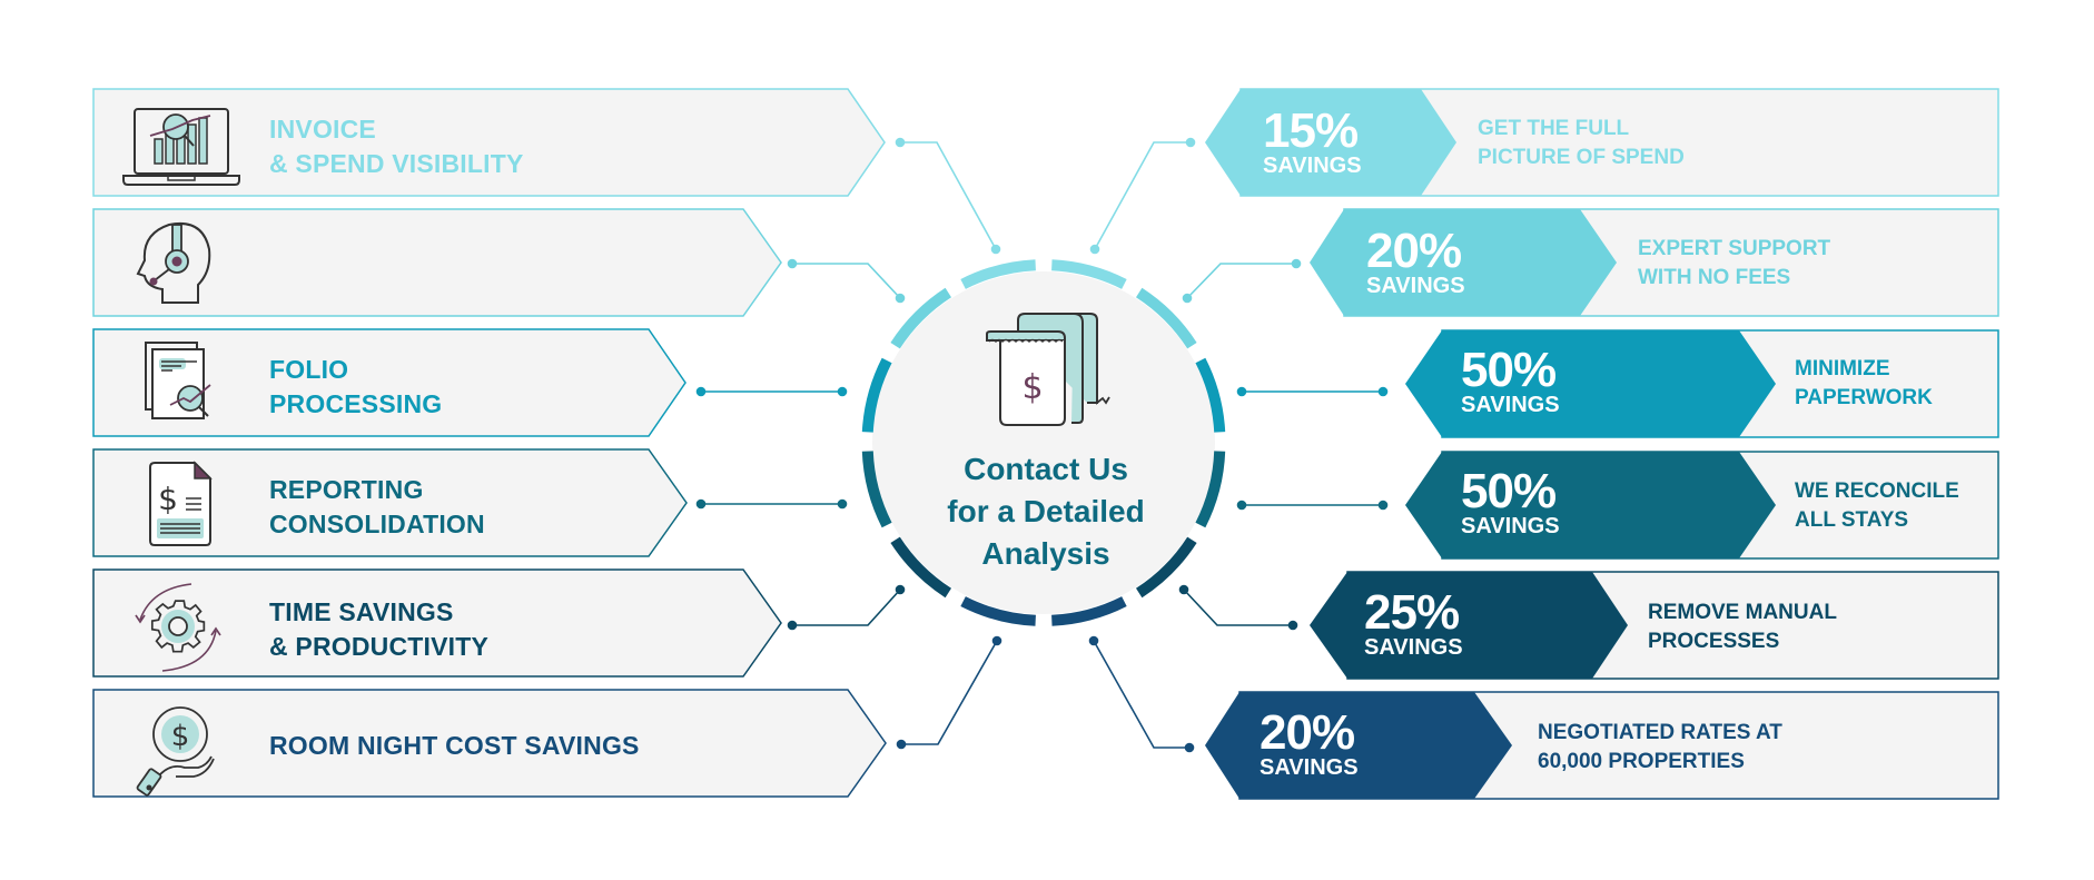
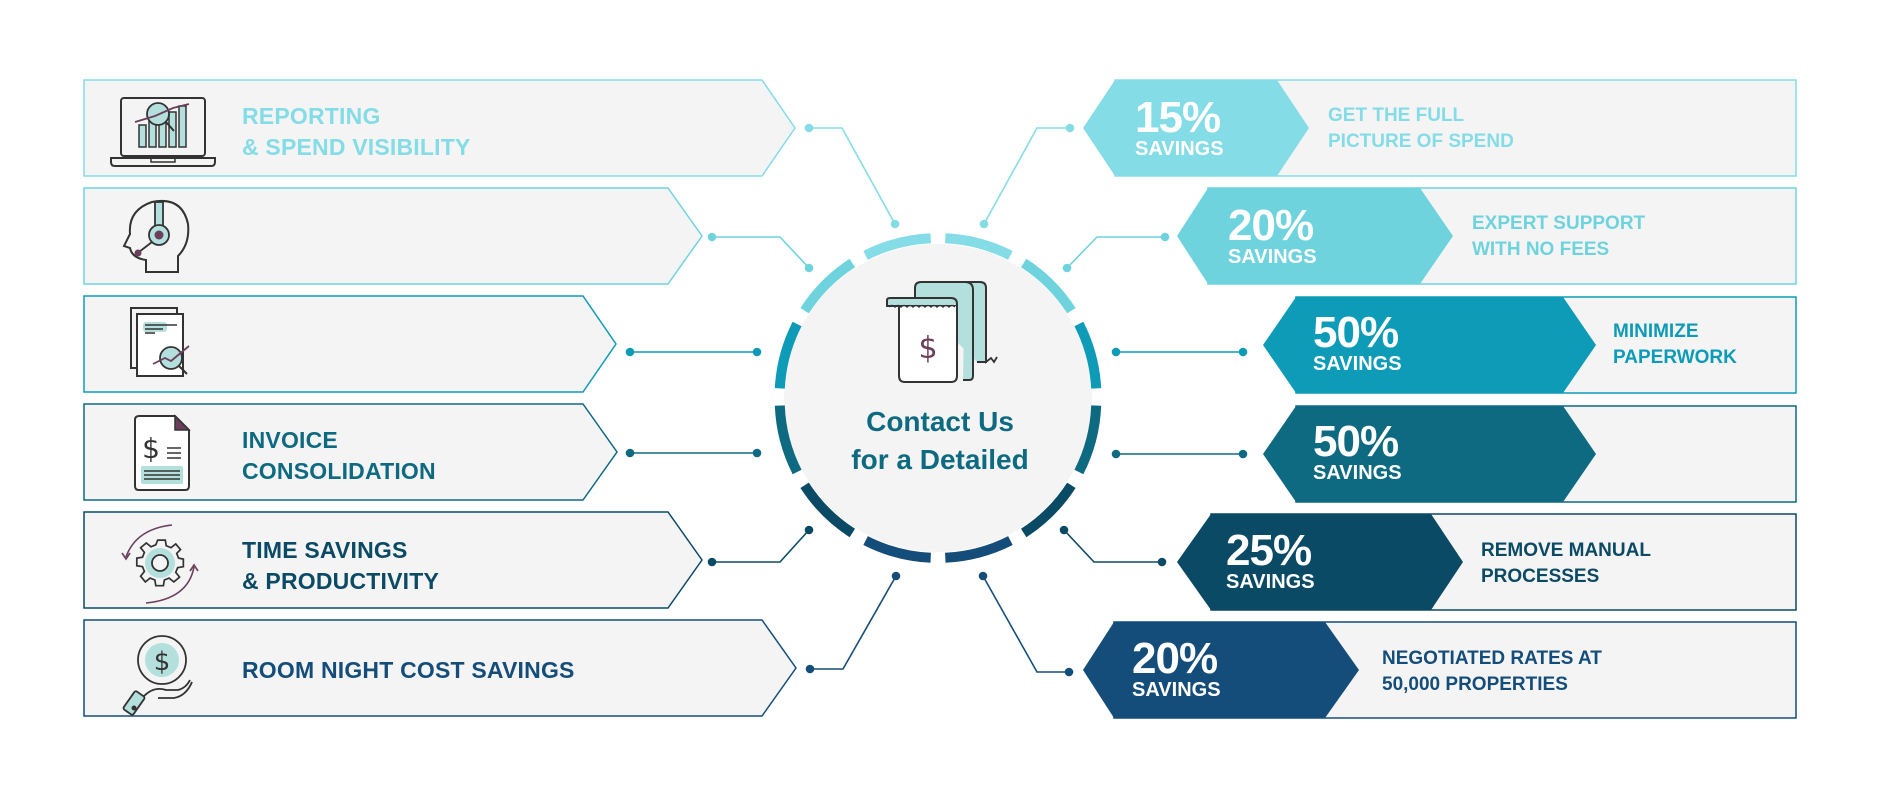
  $
  $
  $
- INVOICE
+ REPORTING
  & SPEND VISIBILITY
- FOLIO
- PROCESSING
- REPORTING
+ INVOICE
  CONSOLIDATION
  TIME SAVINGS
  & PRODUCTIVITY
  ROOM NIGHT COST SAVINGS
  Contact Us
  for a Detailed
- Analysis
  15%
  SAVINGS
  20%
  SAVINGS
  50%
  SAVINGS
  50%
  SAVINGS
  25%
  SAVINGS
  20%
  SAVINGS
  GET THE FULL
  PICTURE OF SPEND
  EXPERT SUPPORT
  WITH NO FEES
  MINIMIZE
  PAPERWORK
- WE RECONCILE
- ALL STAYS
  REMOVE MANUAL
  PROCESSES
  NEGOTIATED RATES AT
- 60,000 PROPERTIES
+ 50,000 PROPERTIES
